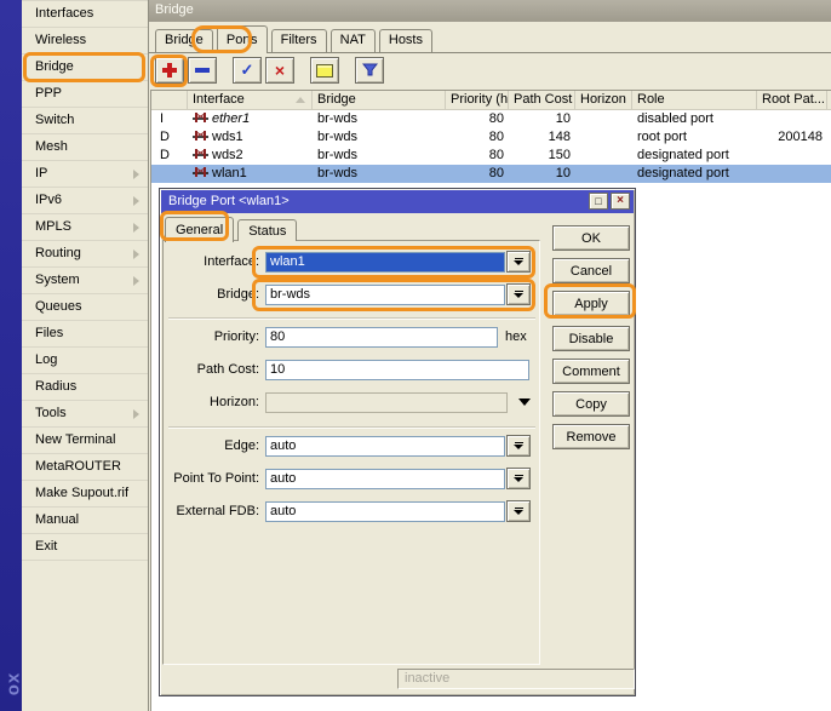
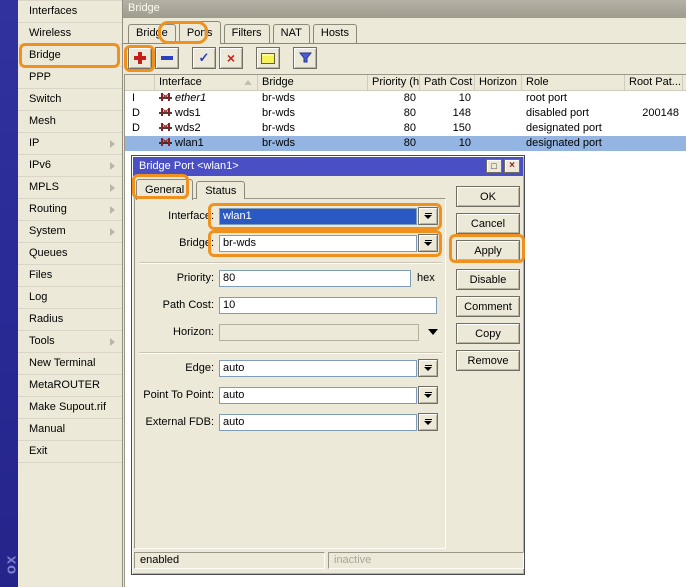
  Interfaces
  Wireless
  Bridge
  PPP
  Switch
  Mesh
  IP
  IPv6
  MPLS
  Routing
  System
  Queues
  Files
  Log
  Radius
  Tools
  New Terminal
  MetaROUTER
  Make Supout.rif
  Manual
  Exit
  Bridge
  Bridge Ports Filters NAT Hosts
  ✓
  ×
  Interface
  Bridge
  Priority (h
  Path Cost
  Horizon
  Role
  Root Pat...
  I
  ether1
  br-wds
  80
  10
- disabled port
+ root port
  D
  wds1
  br-wds
  80
  148
- root port
+ disabled port
  200148
  D
  wds2
  br-wds
  80
  150
  designated port
  wlan1
  br-wds
  80
  10
  designated port
  Bridge Port <wlan1>
  □
  ×
  General Status
  Interface:
  wlan1
  Bridge:
  br-wds
  Priority:
  80
  hex
  Path Cost:
  10
  Horizon:
  Edge:
  auto
  Point To Point:
  auto
  External FDB:
  auto
  OK
  Cancel
  Apply
  Disable
  Comment
  Copy
  Remove
+ enabled
  inactive
